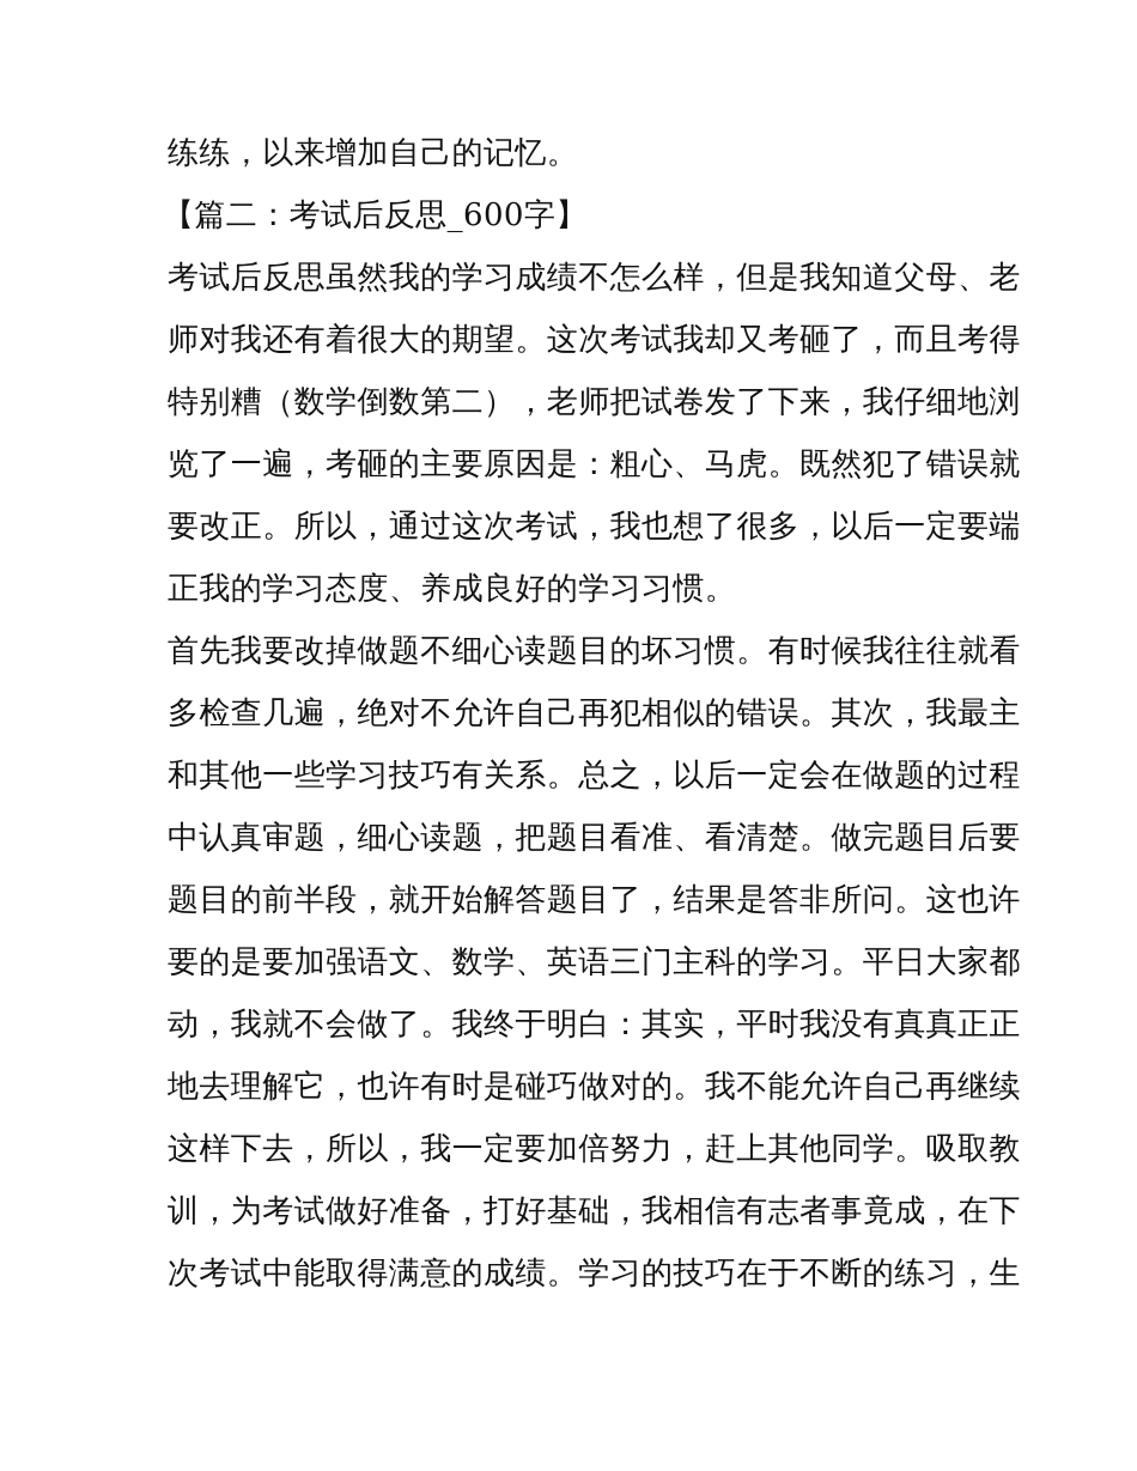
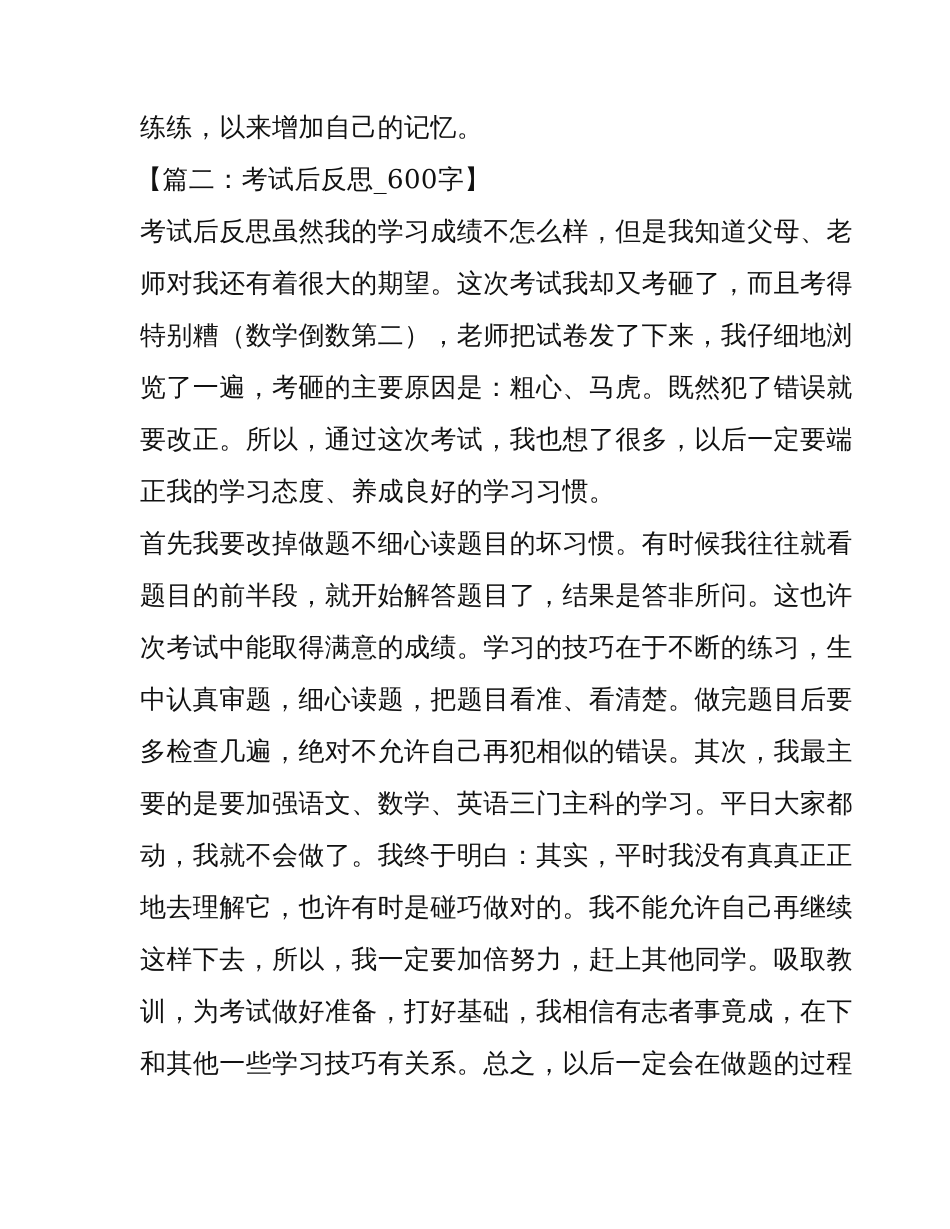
  练练，以来增加自己的记忆。
  【篇二：考试后反思_600字】
  考试后反思虽然我的学习成绩不怎么样，但是我知道父母、老
  师对我还有着很大的期望。这次考试我却又考砸了，而且考得
  特别糟（数学倒数第二），老师把试卷发了下来，我仔细地浏
  览了一遍，考砸的主要原因是：粗心、马虎。既然犯了错误就
  要改正。所以，通过这次考试，我也想了很多，以后一定要端
  正我的学习态度、养成良好的学习习惯。
  首先我要改掉做题不细心读题目的坏习惯。有时候我往往就看
- 多检查几遍，绝对不允许自己再犯相似的错误。其次，我最主
+ 题目的前半段，就开始解答题目了，结果是答非所问。这也许
- 和其他一些学习技巧有关系。总之，以后一定会在做题的过程
+ 次考试中能取得满意的成绩。学习的技巧在于不断的练习，生
  中认真审题，细心读题，把题目看准、看清楚。做完题目后要
- 题目的前半段，就开始解答题目了，结果是答非所问。这也许
+ 多检查几遍，绝对不允许自己再犯相似的错误。其次，我最主
  要的是要加强语文、数学、英语三门主科的学习。平日大家都
  动，我就不会做了。我终于明白：其实，平时我没有真真正正
  地去理解它，也许有时是碰巧做对的。我不能允许自己再继续
  这样下去，所以，我一定要加倍努力，赶上其他同学。吸取教
  训，为考试做好准备，打好基础，我相信有志者事竟成，在下
- 次考试中能取得满意的成绩。学习的技巧在于不断的练习，生
+ 和其他一些学习技巧有关系。总之，以后一定会在做题的过程
